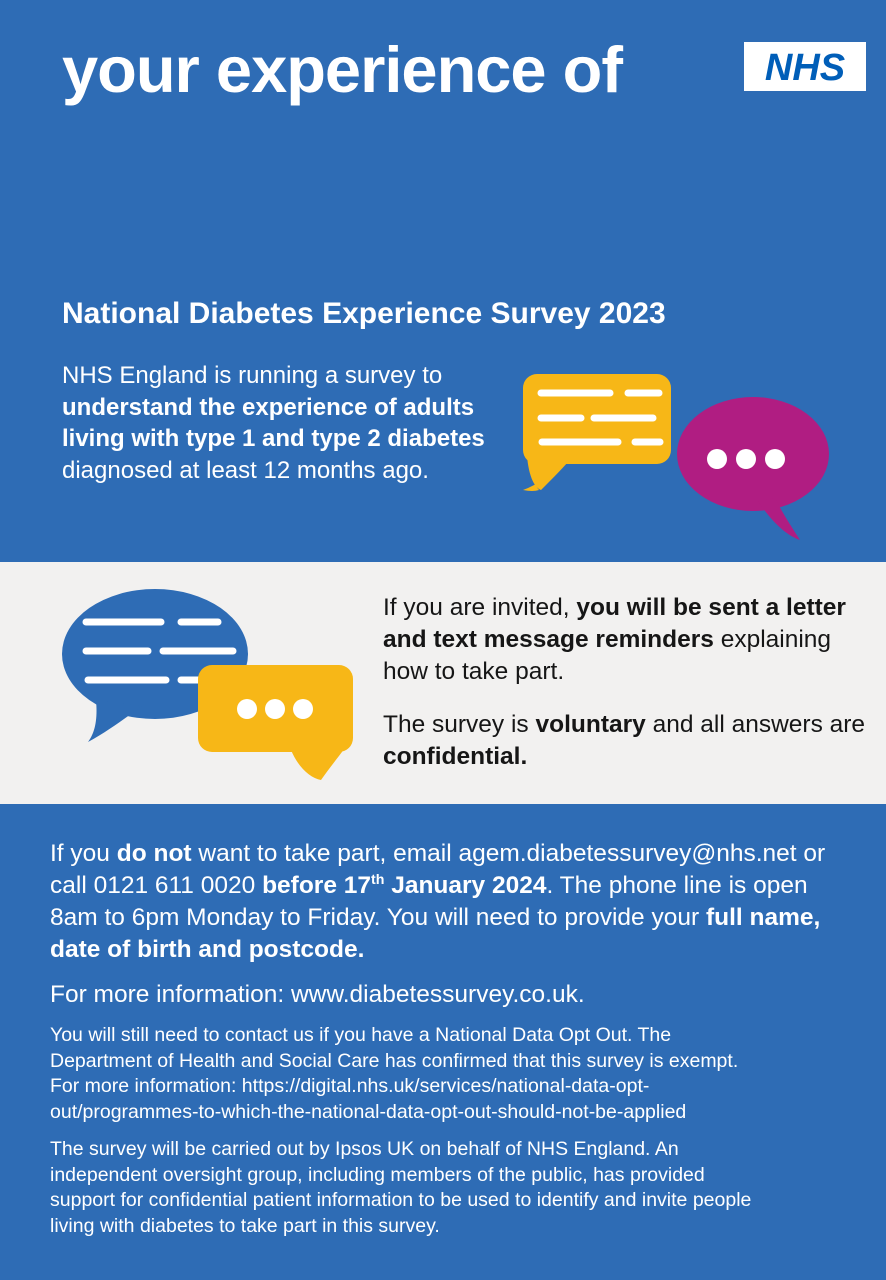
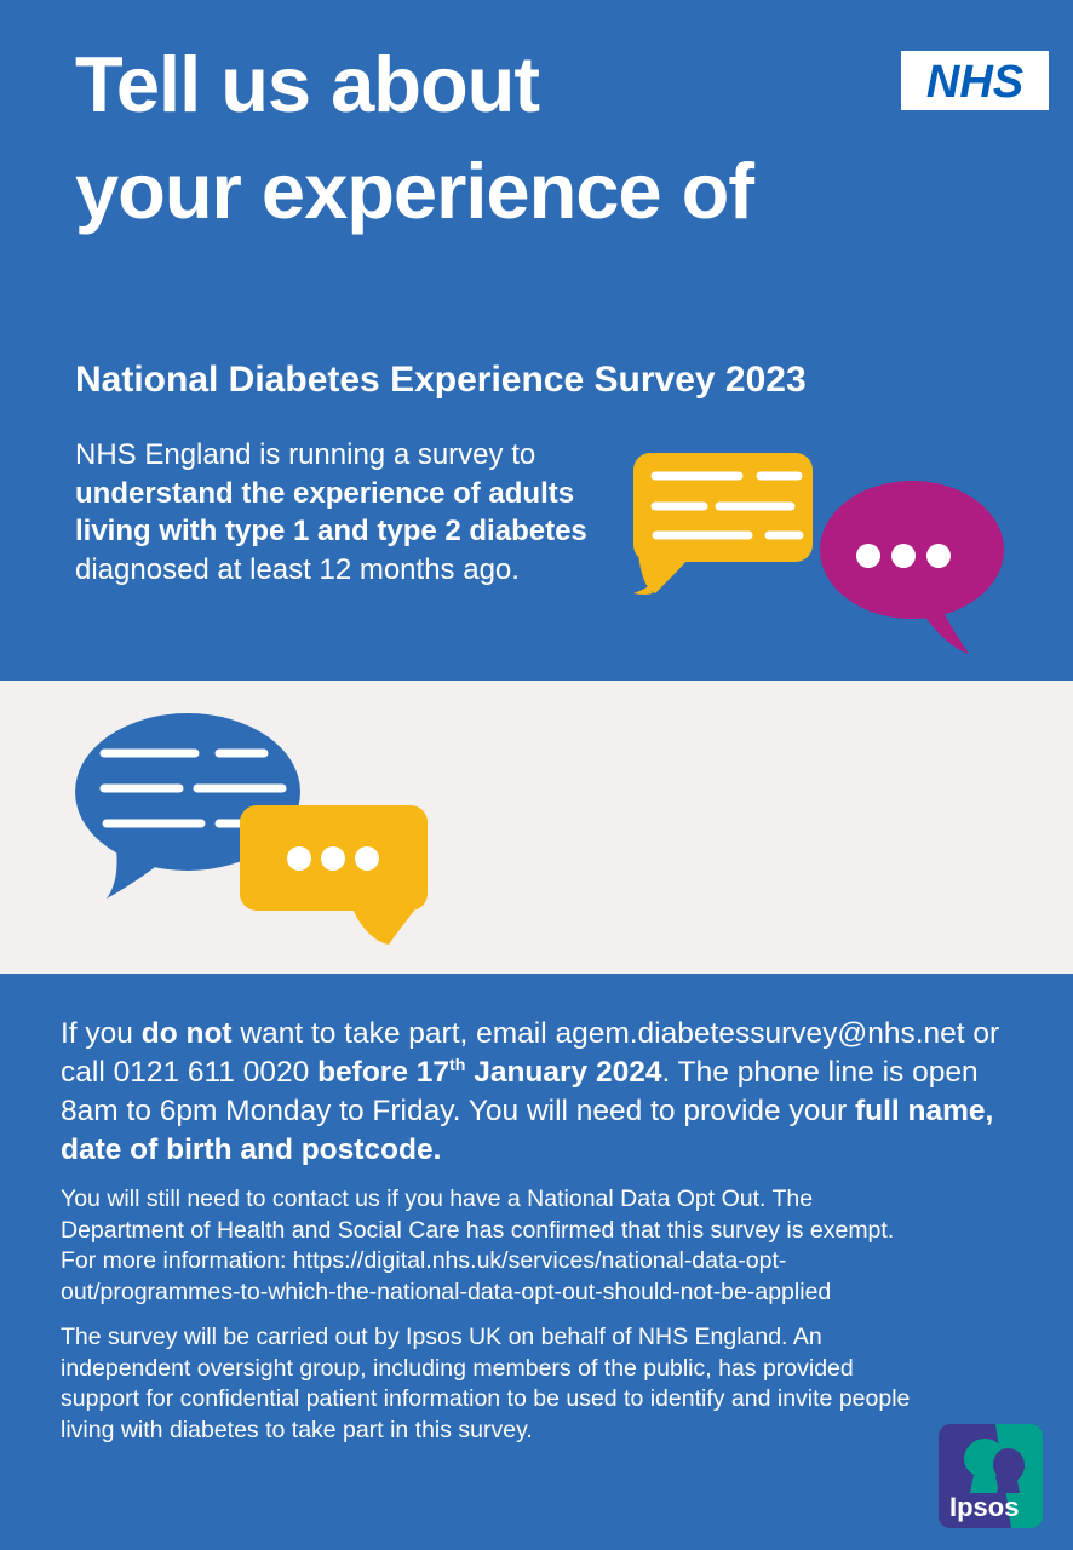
  NHS
+ Tell us about
  your experience of
  National Diabetes Experience Survey 2023
  NHS England is running a survey to understand the experience of adults living with type 1 and type 2 diabetes diagnosed at least 12 months ago.
- If you are invited, you will be sent a letter and text message reminders explaining how to take part.
- The survey is voluntary and all answers are confidential.
  If you do not want to take part, email agem.diabetessurvey@nhs.net or call 0121 611 0020 before 17th January 2024. The phone line is open 8am to 6pm Monday to Friday. You will need to provide your full name, date of birth and postcode.
- For more information: www.diabetessurvey.co.uk.
  You will still need to contact us if you have a National Data Opt Out. The Department of Health and Social Care has confirmed that this survey is exempt. For more information: https://digital.nhs.uk/services/national-data-opt-out/programmes-to-which-the-national-data-opt-out-should-not-be-applied
  The survey will be carried out by Ipsos UK on behalf of NHS England. An independent oversight group, including members of the public, has provided support for confidential patient information to be used to identify and invite people living with diabetes to take part in this survey.
+ Ipsos
